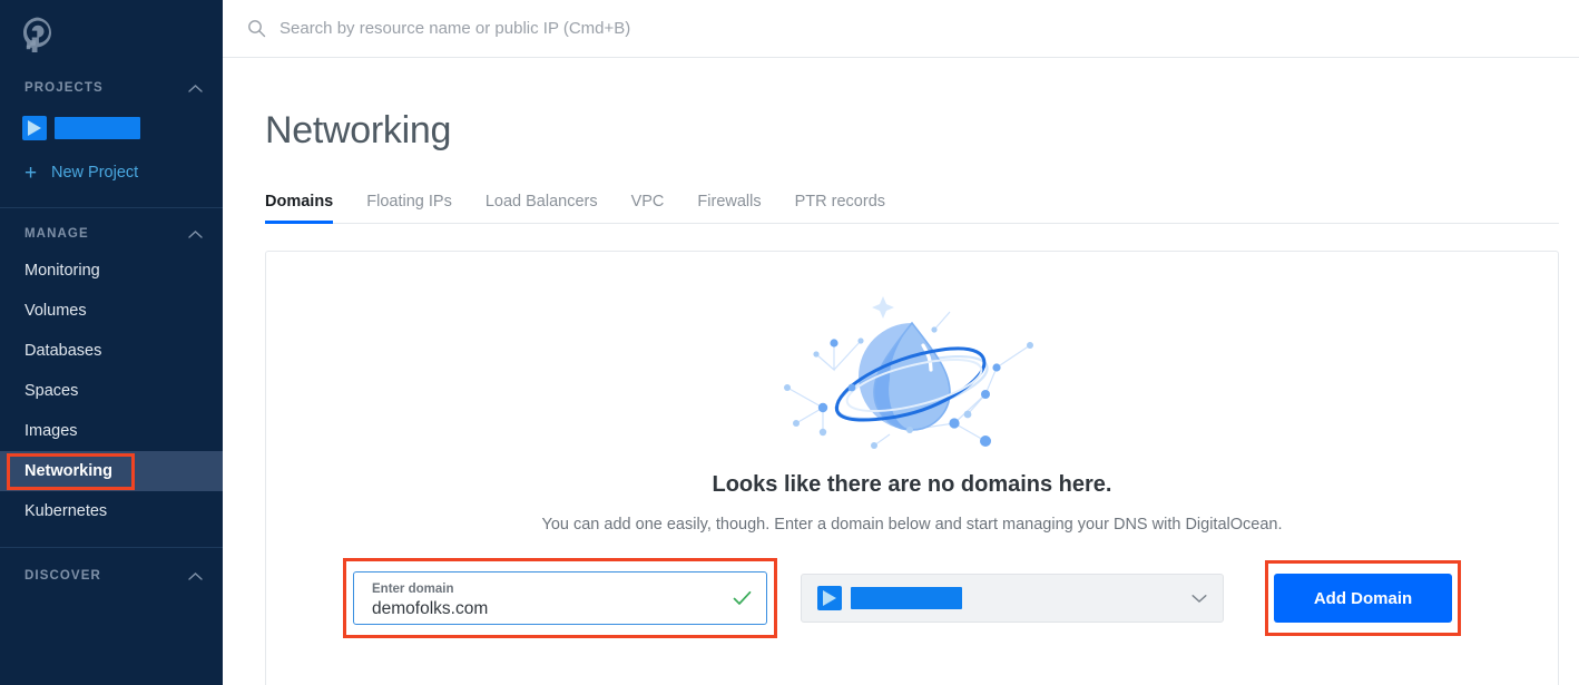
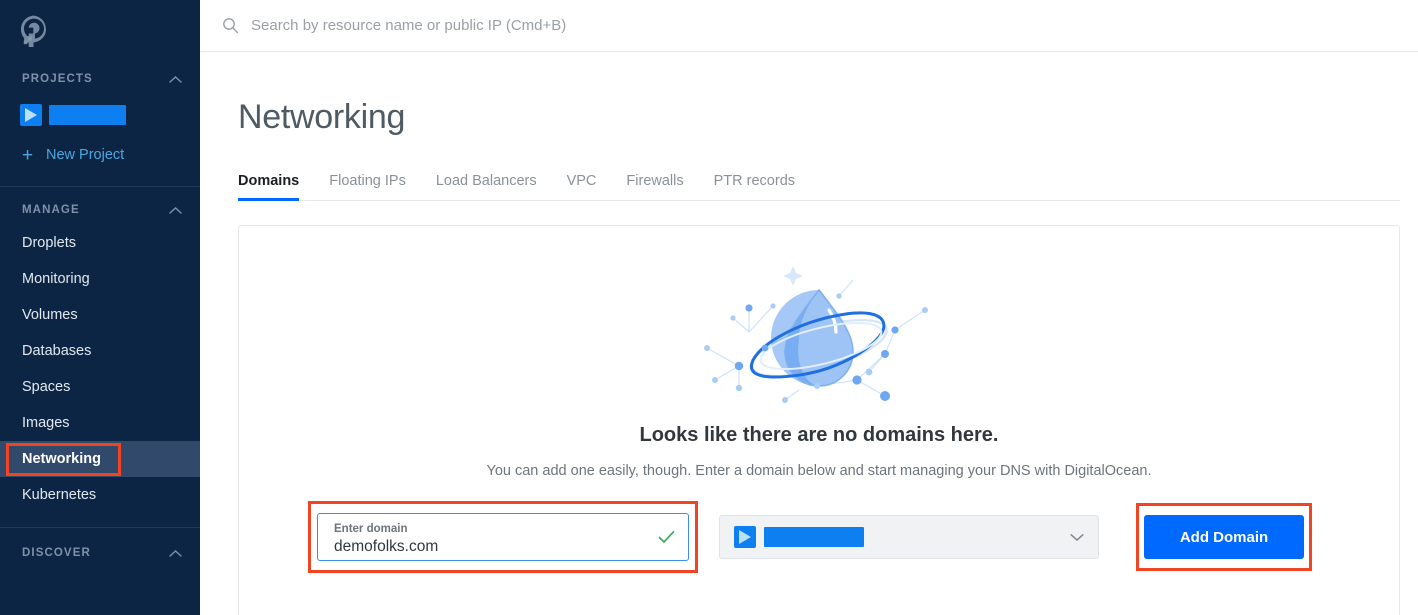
  PROJECTS
  +
  New Project
  MANAGE
+ Droplets
  Monitoring
  Volumes
  Databases
  Spaces
  Images
  Networking
  Kubernetes
  DISCOVER
  Search by resource name or public IP (Cmd+B)
  Networking
  Domains
  Floating IPs
  Load Balancers
  VPC
  Firewalls
  PTR records
  Looks like there are no domains here.
  You can add one easily, though. Enter a domain below and start managing your DNS with DigitalOcean.
  Enter domain
  demofolks.com
  Add Domain
